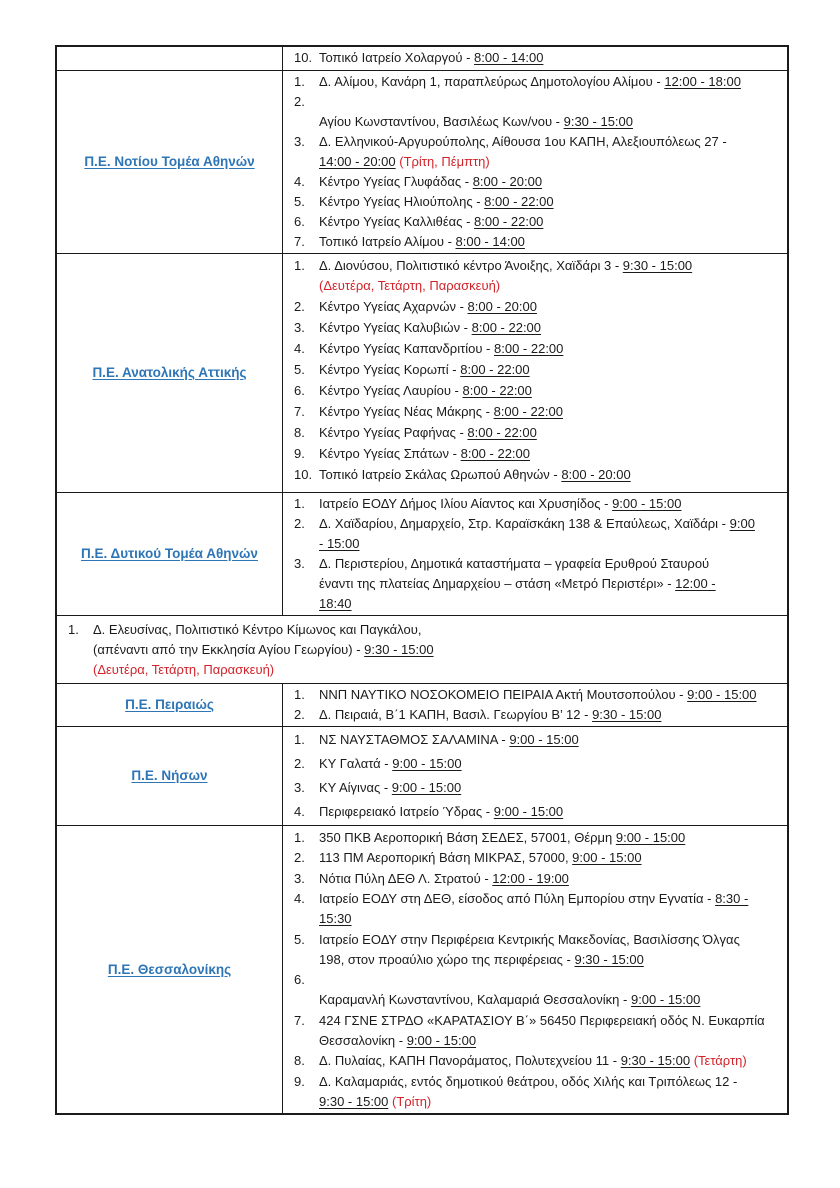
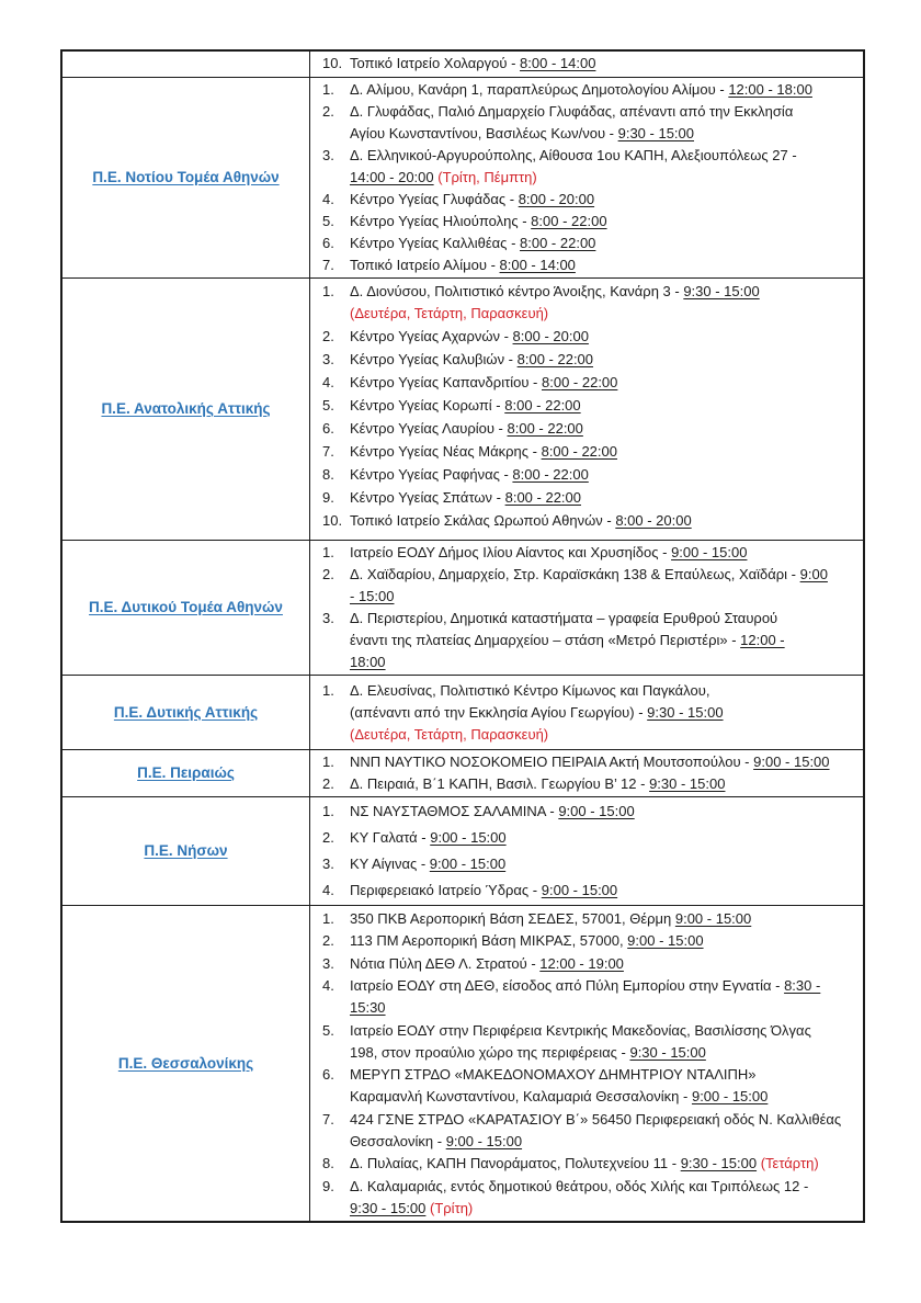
  10.
  Τοπικό Ιατρείο Χολαργού - 8:00 - 14:00
  Π.Ε. Νοτίου Τομέα Αθηνών
  1.
  Δ. Αλίμου, Κανάρη 1, παραπλεύρως Δημοτολογίου Αλίμου - 12:00 - 18:00
  2.
+ Δ. Γλυφάδας, Παλιό Δημαρχείο Γλυφάδας, απέναντι από την Εκκλησία
  Αγίου Κωνσταντίνου, Βασιλέως Κων/νου - 9:30 - 15:00
  3.
  Δ. Ελληνικού-Αργυρούπολης, Αίθουσα 1ου ΚΑΠΗ, Αλεξιουπόλεως 27 -
  14:00 - 20:00 (Τρίτη, Πέμπτη)
  4.
  Κέντρο Υγείας Γλυφάδας - 8:00 - 20:00
  5.
  Κέντρο Υγείας Ηλιούπολης - 8:00 - 22:00
  6.
  Κέντρο Υγείας Καλλιθέας - 8:00 - 22:00
  7.
  Τοπικό Ιατρείο Αλίμου - 8:00 - 14:00
  Π.Ε. Ανατολικής Αττικής
  1.
- Δ. Διονύσου, Πολιτιστικό κέντρο Άνοιξης, Χαϊδάρι 3 - 9:30 - 15:00
+ Δ. Διονύσου, Πολιτιστικό κέντρο Άνοιξης, Κανάρη 3 - 9:30 - 15:00
  (Δευτέρα, Τετάρτη, Παρασκευή)
  2.
  Κέντρο Υγείας Αχαρνών - 8:00 - 20:00
  3.
  Κέντρο Υγείας Καλυβιών - 8:00 - 22:00
  4.
  Κέντρο Υγείας Καπανδριτίου - 8:00 - 22:00
  5.
  Κέντρο Υγείας Κορωπί - 8:00 - 22:00
  6.
  Κέντρο Υγείας Λαυρίου - 8:00 - 22:00
  7.
  Κέντρο Υγείας Νέας Μάκρης - 8:00 - 22:00
  8.
  Κέντρο Υγείας Ραφήνας - 8:00 - 22:00
  9.
  Κέντρο Υγείας Σπάτων - 8:00 - 22:00
  10.
  Τοπικό Ιατρείο Σκάλας Ωρωπού Αθηνών - 8:00 - 20:00
  Π.Ε. Δυτικού Τομέα Αθηνών
  1.
  Ιατρείο ΕΟΔΥ Δήμος Ιλίου Αίαντος και Χρυσηίδος - 9:00 - 15:00
  2.
  Δ. Χαϊδαρίου, Δημαρχείο, Στρ. Καραϊσκάκη 138 & Επαύλεως, Χαϊδάρι - 9:00
  - 15:00
  3.
  Δ. Περιστερίου, Δημοτικά καταστήματα – γραφεία Ερυθρού Σταυρού
  έναντι της πλατείας Δημαρχείου – στάση «Μετρό Περιστέρι» - 12:00 -
- 18:40
+ 18:00
+ Π.Ε. Δυτικής Αττικής
  1.
  Δ. Ελευσίνας, Πολιτιστικό Κέντρο Κίμωνος και Παγκάλου,
  (απέναντι από την Εκκλησία Αγίου Γεωργίου) - 9:30 - 15:00
  (Δευτέρα, Τετάρτη, Παρασκευή)
  Π.Ε. Πειραιώς
  1.
  ΝΝΠ ΝΑΥΤΙΚΟ ΝΟΣΟΚΟΜΕΙΟ ΠΕΙΡΑΙΑ Ακτή Μουτσοπούλου - 9:00 - 15:00
  2.
  Δ. Πειραιά, Β΄1 ΚΑΠΗ, Βασιλ. Γεωργίου Β’ 12 - 9:30 - 15:00
  Π.Ε. Νήσων
  1.
  ΝΣ ΝΑΥΣΤΑΘΜΟΣ ΣΑΛΑΜΙΝΑ - 9:00 - 15:00
  2.
  ΚΥ Γαλατά - 9:00 - 15:00
  3.
  ΚΥ Αίγινας - 9:00 - 15:00
  4.
  Περιφερειακό Ιατρείο Ύδρας - 9:00 - 15:00
  Π.Ε. Θεσσαλονίκης
  1.
  350 ΠΚΒ Αεροπορική Βάση ΣΕΔΕΣ, 57001, Θέρμη 9:00 - 15:00
  2.
  113 ΠΜ Αεροπορική Βάση ΜΙΚΡΑΣ, 57000, 9:00 - 15:00
  3.
  Νότια Πύλη ΔΕΘ Λ. Στρατού - 12:00 - 19:00
  4.
  Ιατρείο ΕΟΔΥ στη ΔΕΘ, είσοδος από Πύλη Εμπορίου στην Εγνατία - 8:30 -
  15:30
  5.
  Ιατρείο ΕΟΔΥ στην Περιφέρεια Κεντρικής Μακεδονίας, Βασιλίσσης Όλγας
  198, στον προαύλιο χώρο της περιφέρειας - 9:30 - 15:00
  6.
+ ΜΕΡΥΠ ΣΤΡΔΟ «ΜΑΚΕΔΟΝΟΜΑΧΟΥ ΔΗΜΗΤΡΙΟΥ ΝΤΑΛΙΠΗ»
  Καραμανλή Κωνσταντίνου, Καλαμαριά Θεσσαλονίκη - 9:00 - 15:00
  7.
- 424 ΓΣΝΕ ΣΤΡΔΟ «ΚΑΡΑΤΑΣΙΟΥ Β΄» 56450 Περιφερειακή οδός Ν. Ευκαρπία
+ 424 ΓΣΝΕ ΣΤΡΔΟ «ΚΑΡΑΤΑΣΙΟΥ Β΄» 56450 Περιφερειακή οδός Ν. Καλλιθέας
  Θεσσαλονίκη - 9:00 - 15:00
  8.
  Δ. Πυλαίας, ΚΑΠΗ Πανοράματος, Πολυτεχνείου 11 - 9:30 - 15:00 (Τετάρτη)
  9.
  Δ. Καλαμαριάς, εντός δημοτικού θεάτρου, οδός Χιλής και Τριπόλεως 12 -
  9:30 - 15:00 (Τρίτη)
